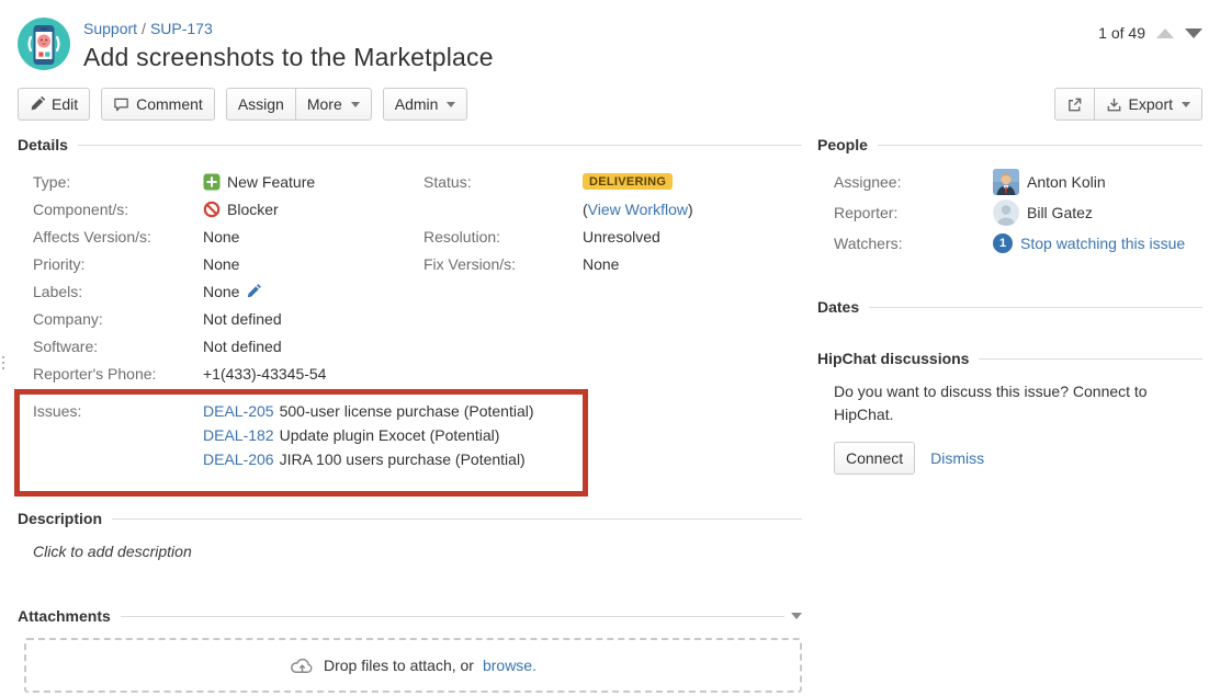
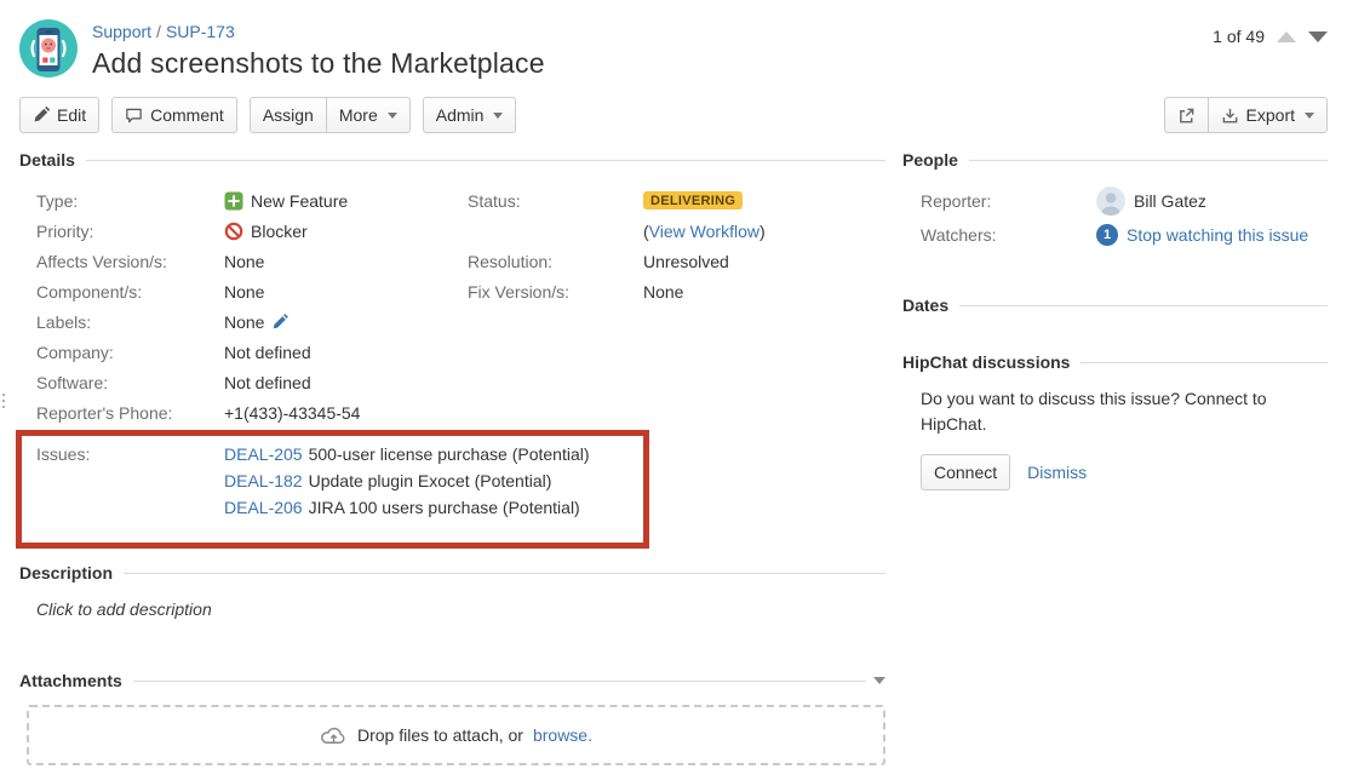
  Support / SUP-173
  Add screenshots to the Marketplace
  1 of 49
  Edit
  Comment
  Assign
  More
  Admin
  Export
  Details
  Type:
  New Feature
- Component/s:
+ Priority:
  Blocker
  Affects Version/s:
  None
- Priority:
+ Component/s:
  None
  Labels:
  None
  Company:
  Not defined
  Software:
  Not defined
  Reporter's Phone:
  +1(433)-43345-54
  Status:
  DELIVERING
  (
  View Workflow
  )
  Resolution:
  Unresolved
  Fix Version/s:
  None
  Issues:
  DEAL-205
  500-user license purchase (Potential)
  DEAL-182
  Update plugin Exocet (Potential)
  DEAL-206
  JIRA 100 users purchase (Potential)
  Description
  Click to add description
  Attachments
  Drop files to attach, or
  browse.
  People
- Assignee:
- Anton Kolin
  Reporter:
  Bill Gatez
  Watchers:
  1
  Stop watching this issue
  Dates
  HipChat discussions
  Do you want to discuss this issue? Connect to HipChat.
  Connect
  Dismiss
